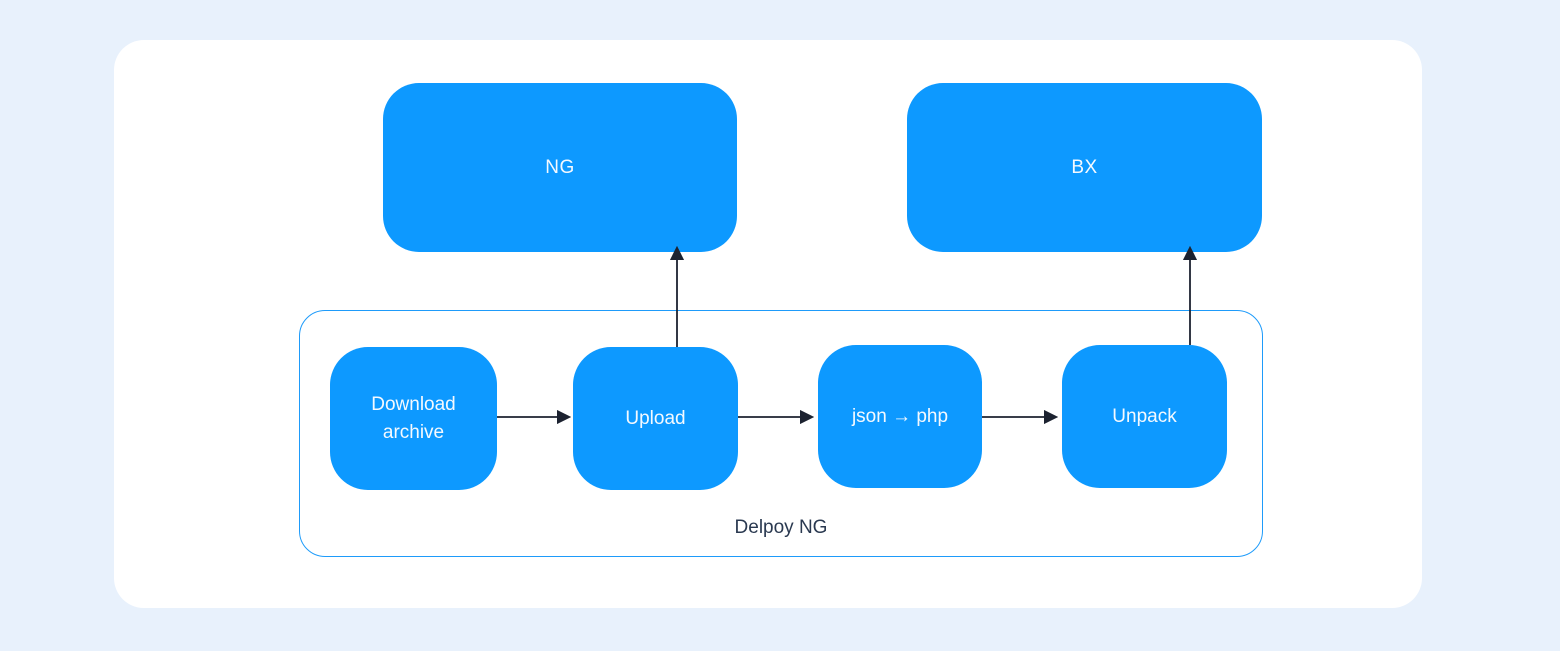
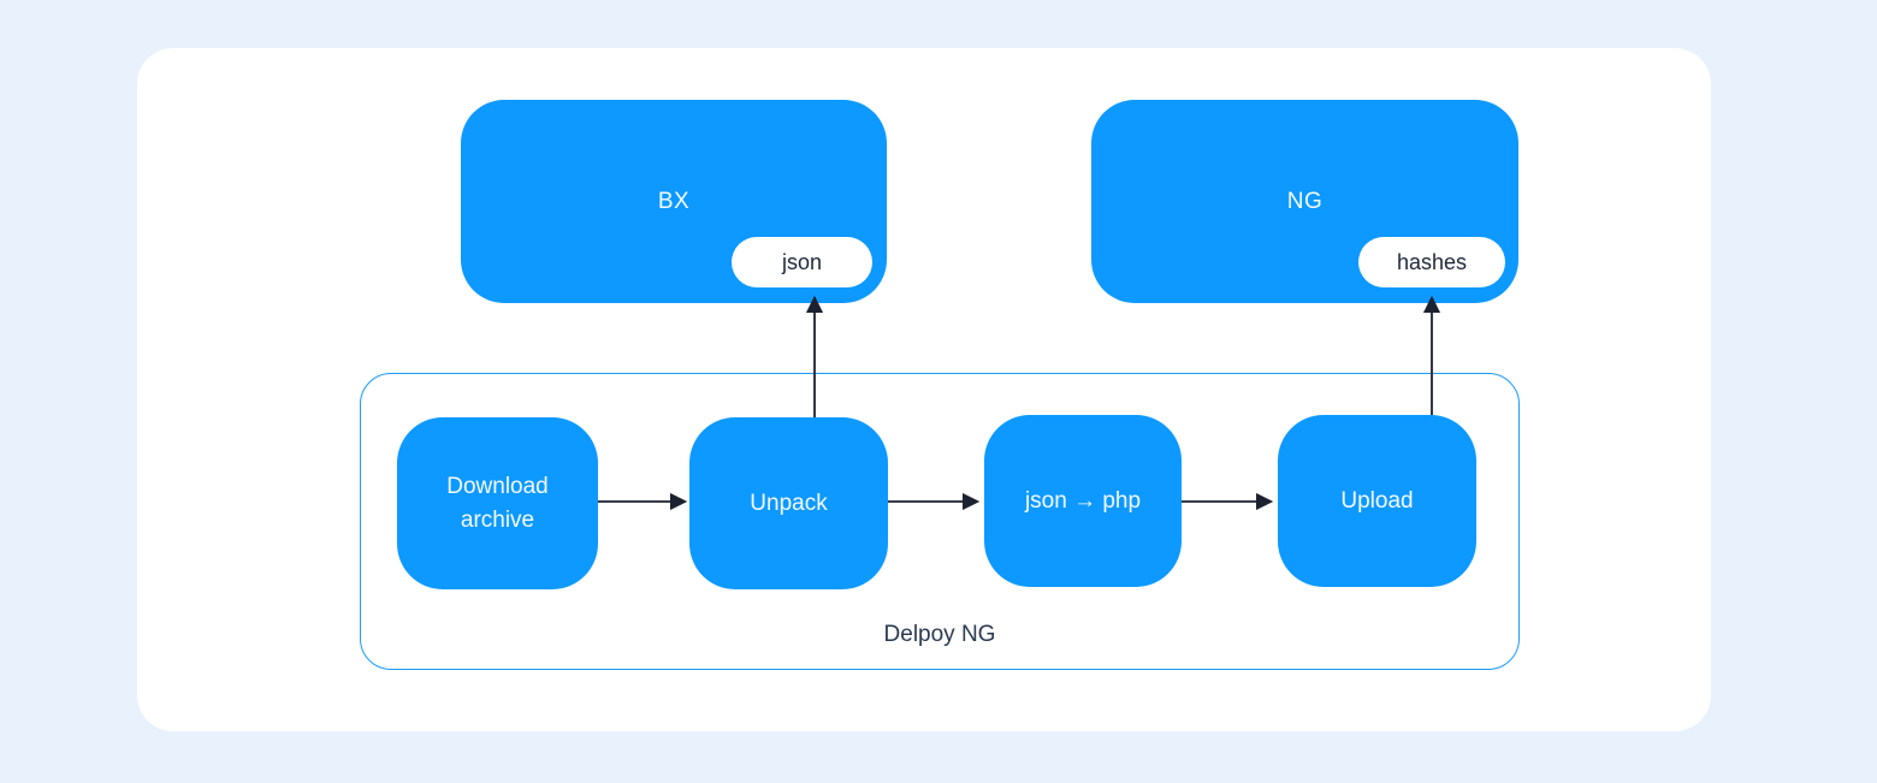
- NG
+ BX
+ json
- BX
+ NG
+ hashes
  Delpoy NG
  Download
  archive
- Upload
+ Unpack
  json → php
- Unpack
+ Upload
